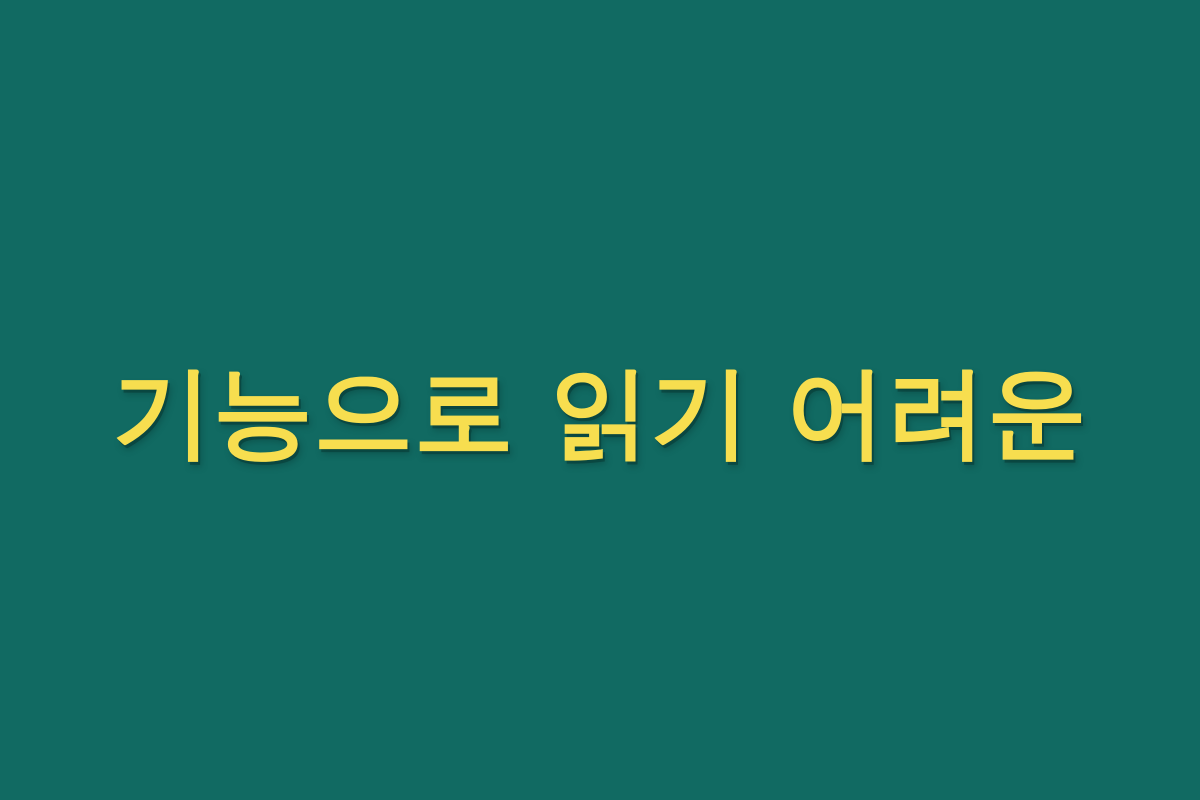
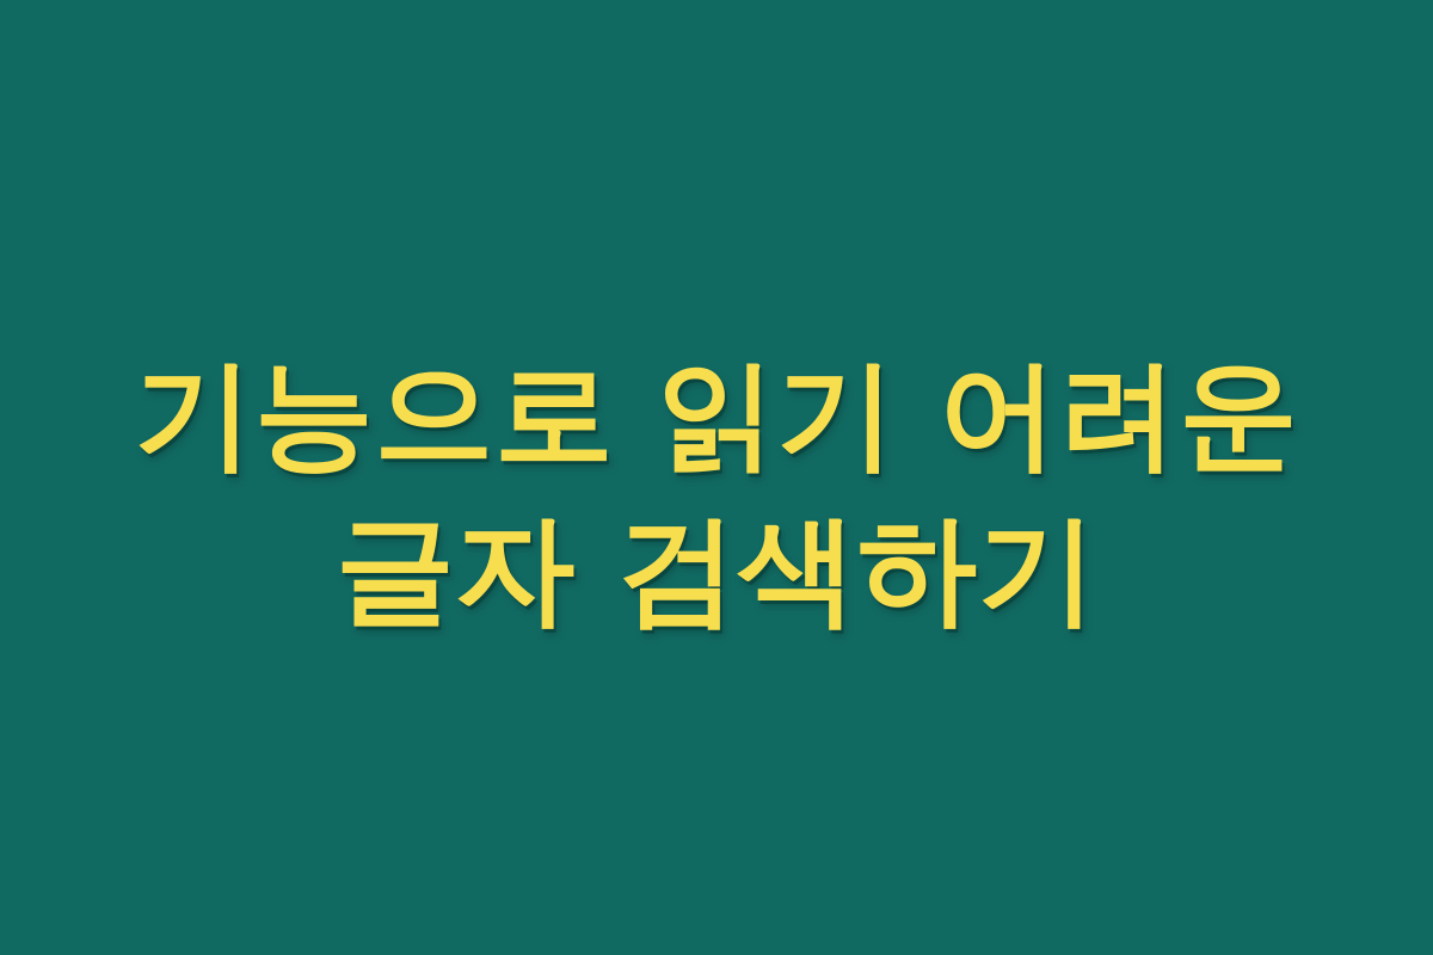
  기능으로 읽기 어려운
+ 글자 검색하기
